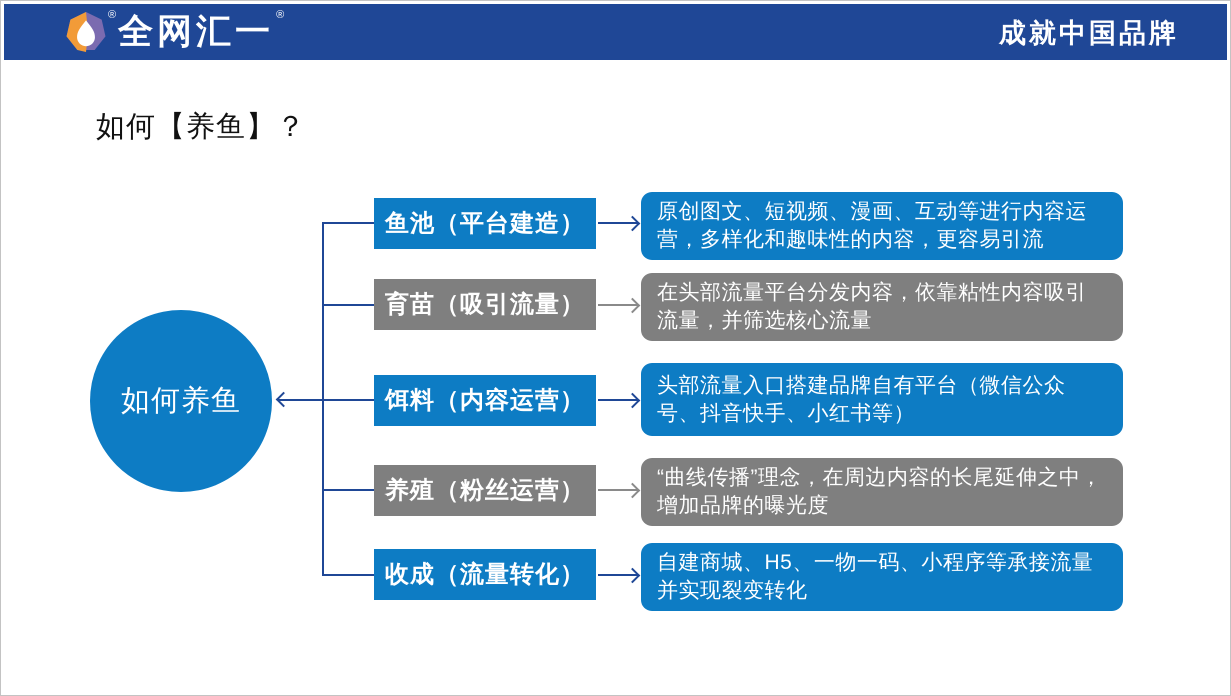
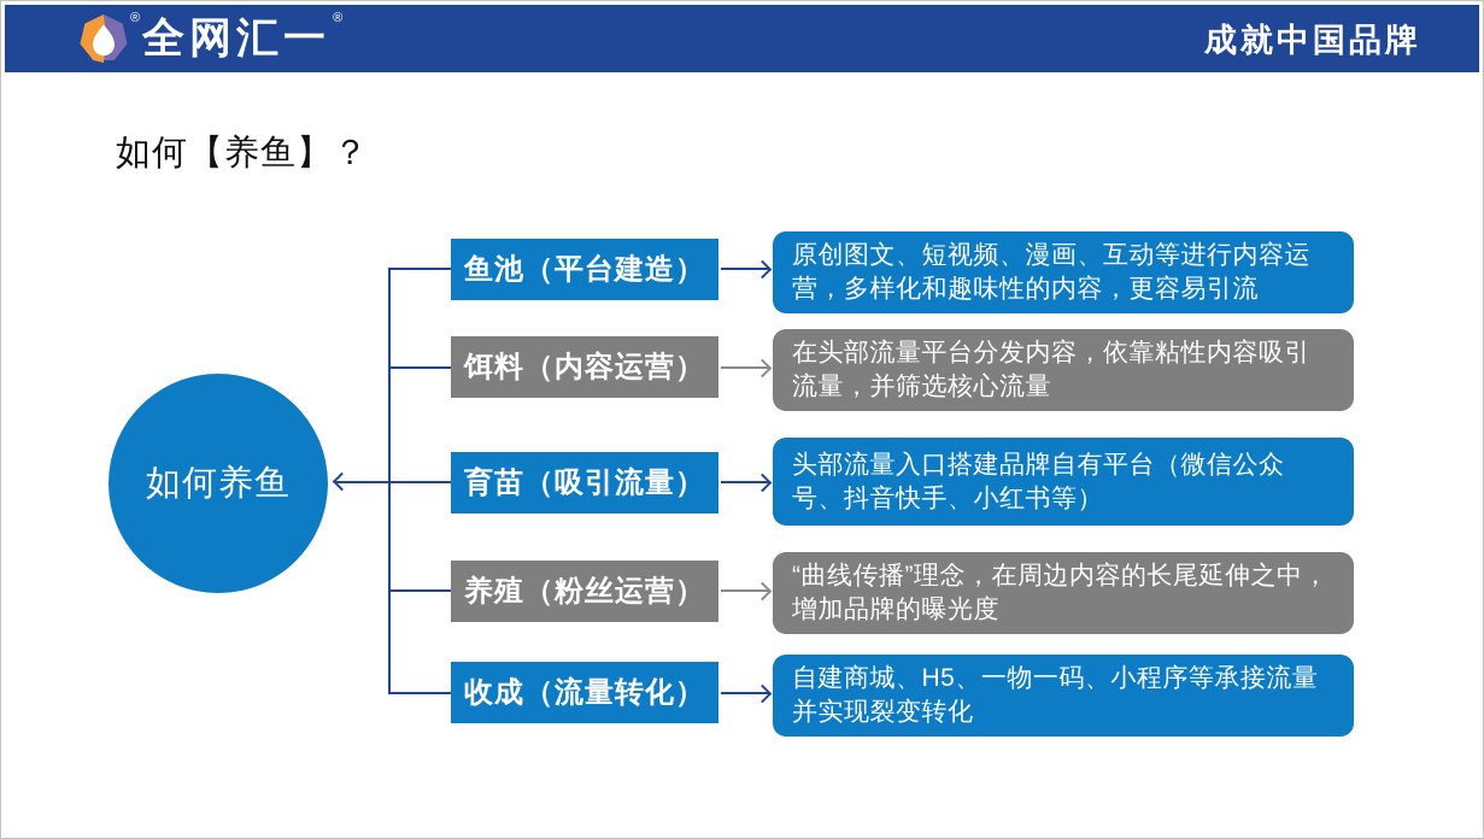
  ®
  全网汇一
  ®
  成就中国品牌
  如何【养鱼】？
  如何养鱼
  鱼池（平台建造）
  原创图文、短视频、漫画、互动等进行内容运营，多样化和趣味性的内容，更容易引流
- 育苗（吸引流量）
+ 饵料（内容运营）
  在头部流量平台分发内容，依靠粘性内容吸引流量，并筛选核心流量
- 饵料（内容运营）
+ 育苗（吸引流量）
  头部流量入口搭建品牌自有平台（微信公众号、抖音快手、小红书等）
  养殖（粉丝运营）
  “曲线传播”理念，在周边内容的长尾延伸之中，增加品牌的曝光度
  收成（流量转化）
  自建商城、H5、一物一码、小程序等承接流量并实现裂变转化
